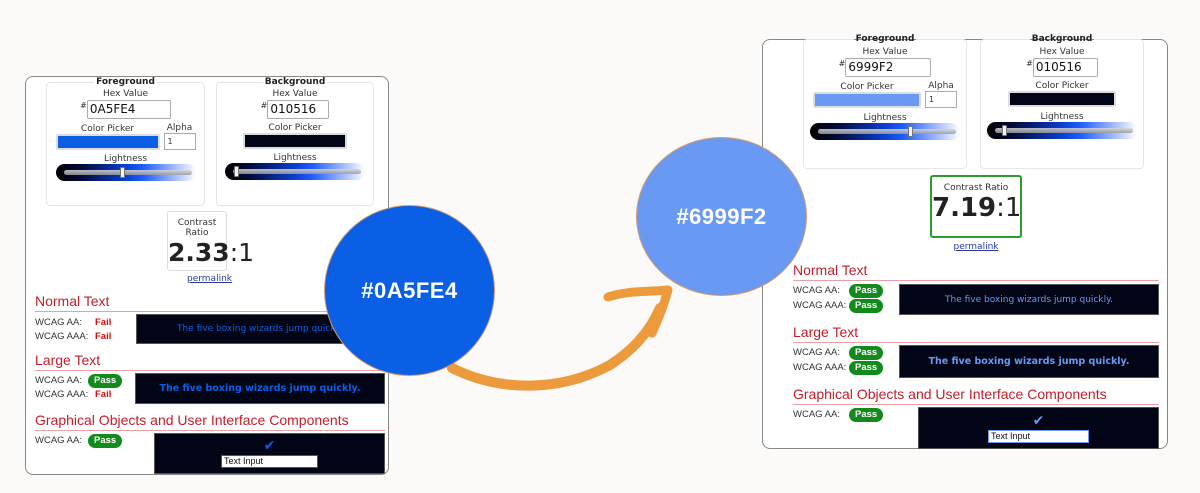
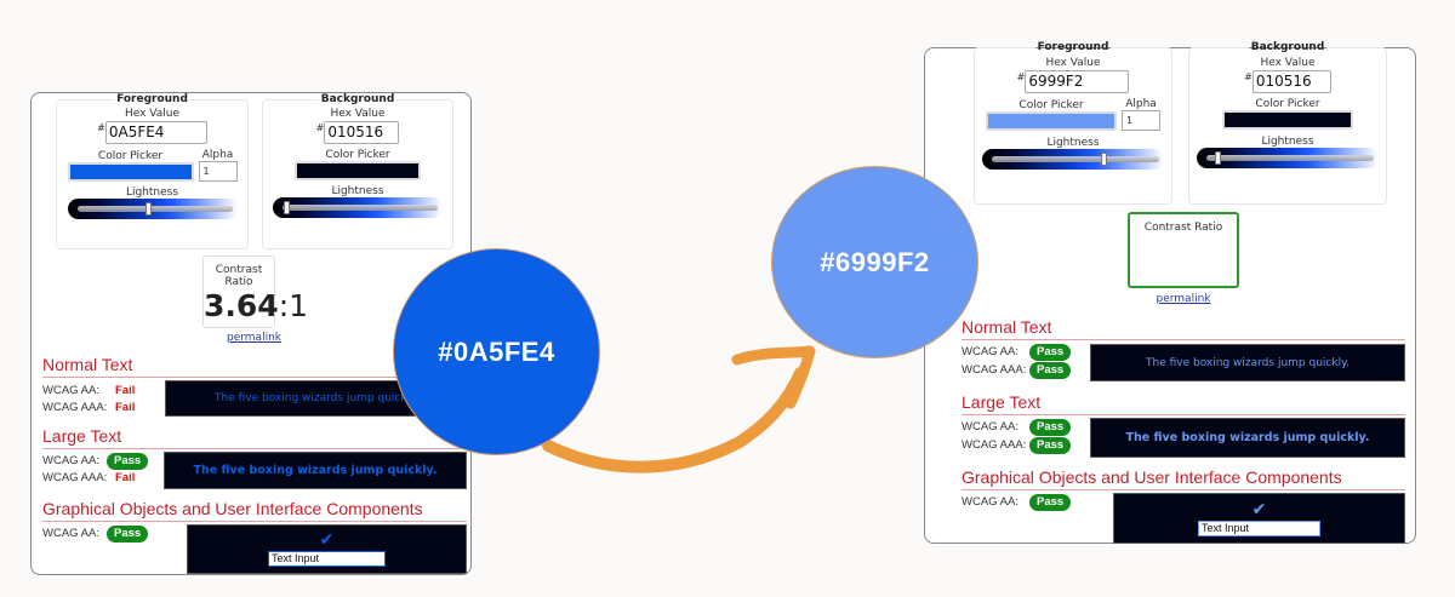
  Foreground
  Hex Value
  #
  0A5FE4
  Color Picker
  Alpha
  1
  Lightness
  Background
  Hex Value
  #
  010516
  Color Picker
  Lightness
  Contrast Ratio
- 2.33:1
+ 3.64:1
  permalink
  Normal Text
  WCAG AA:
  Fail
  WCAG AAA:
  Fail
  The five boxing wizards jump quic
  Large Text
  Pass
  WCAG AA:
  WCAG AAA:
  Fail
  The five boxing wizards jump quickly.
  Graphical Objects and User Interface Components
  WCAG AA:
  Pass
  ✔
  Text Input
  Foreground
  Hex Value
  #
  6999F2
  Color Picker
  Alpha
  1
  Lightness
  Background
  Hex Value
  #
  010516
  Color Picker
  Lightness
  Contrast Ratio
- 7.19:1
  permalink
  Normal Text
  WCAG AA:
  Pass
  WCAG AAA:
  Pass
  The five boxing wizards jump quickly.
  Large Text
  WCAG AA:
  Pass
  WCAG AAA:
  Pass
  The five boxing wizards jump quickly.
  Graphical Objects and User Interface Components
  WCAG AA:
  Pass
  ✔
  Text Input
  #0A5FE4
  #6999F2
